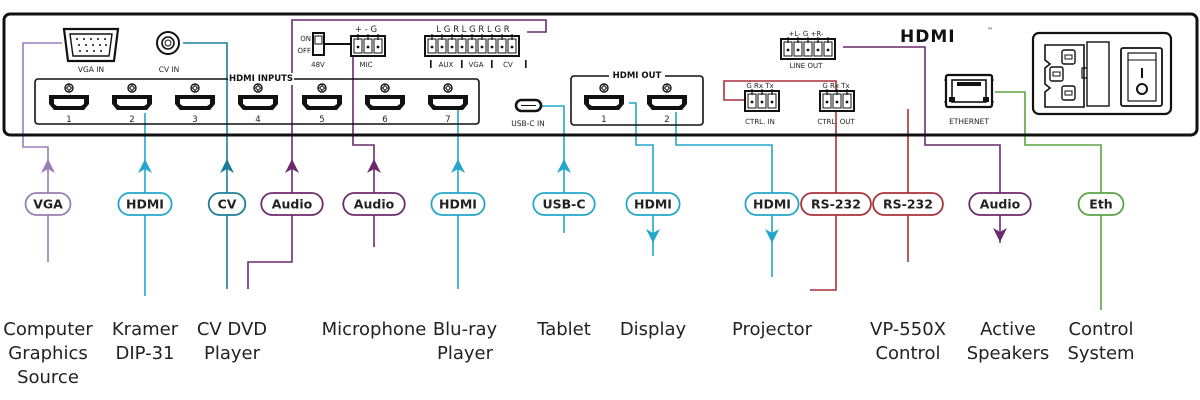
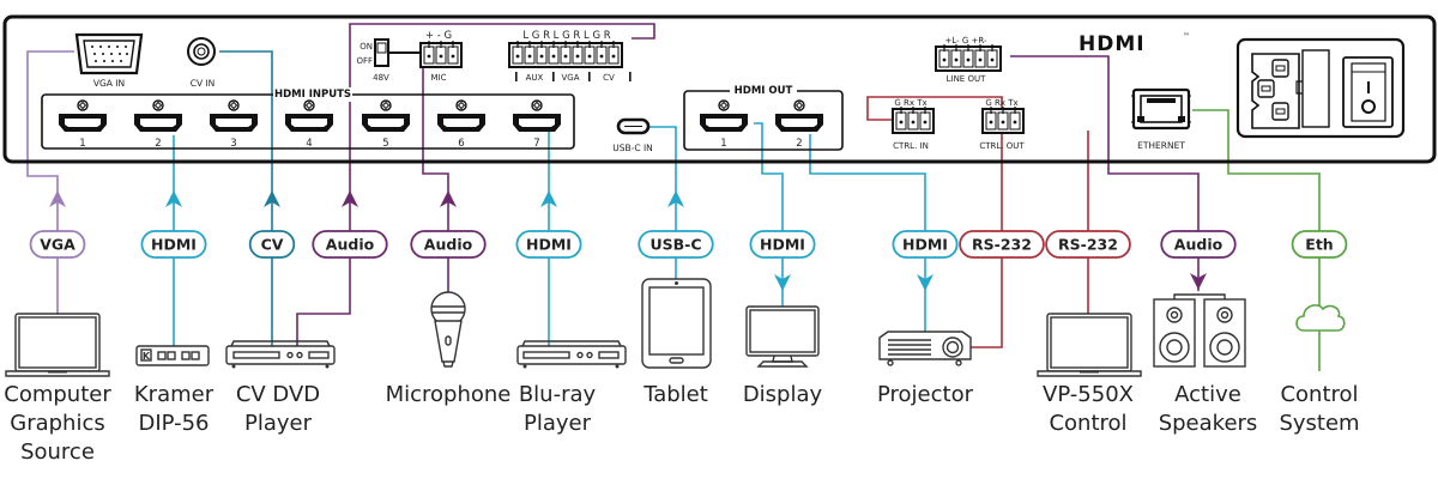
  VGA IN
  CV IN
  HDMI INPUTS
  1
  2
  3
  4
  5
  6
  7
  ON
  OFF
  48V
  + - G
  MIC
  L G R L G R L G R
  AUX
  VGA
  CV
  USB-C IN
  HDMI OUT
  1
  2
  +L- G +R-
  LINE OUT
  G Rx Tx
  CTRL. IN
  G Rx Tx
  CTRL. OUT
  HDMI
  ETHERNET
  VGA
  HDMI
  CV
  Audio
  Audio
  HDMI
  USB-C
  HDMI
  HDMI
  RS-232
  RS-232
  Audio
  Eth
+ K
  Computer
  Graphics
  Source
  Kramer
- DIP-31
+ DIP-56
  CV DVD
  Player
  Microphone
  Blu-ray
  Player
  Tablet
  Display
  Projector
  VP-550X
  Control
  Active
  Speakers
  Control
  System
